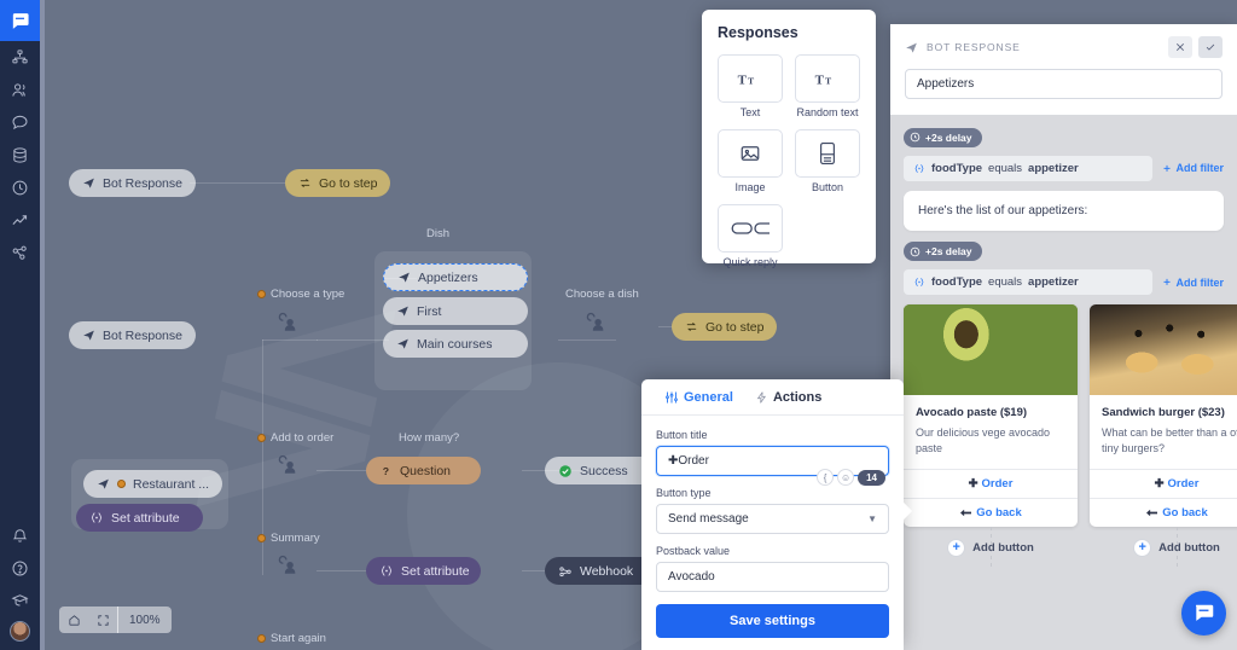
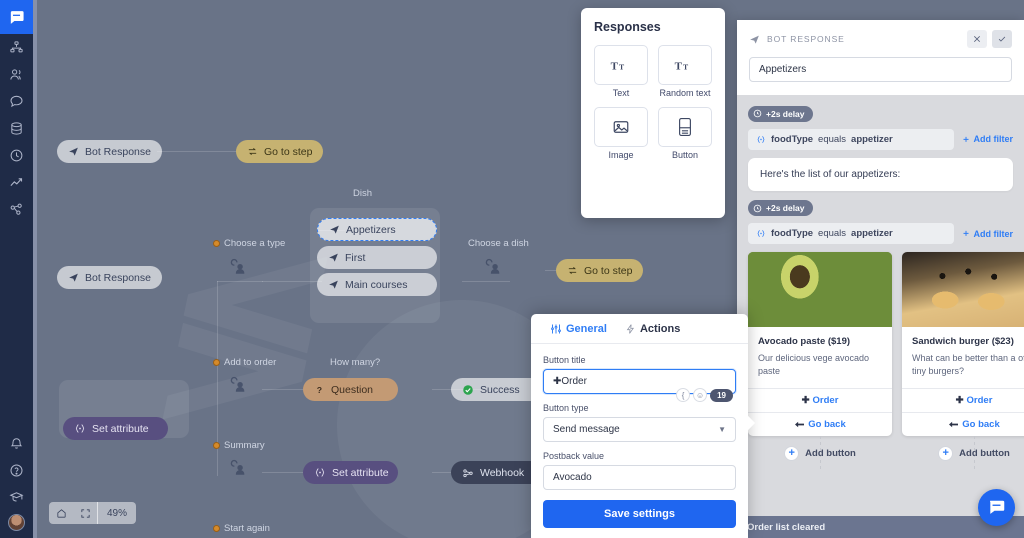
  Dish
  Choose a type
  Choose a dish
  Add to order
  How many?
  Summary
  Start again
  Bot Response
  Go to step
  Bot Response
  Appetizers
  First
  Main courses
  Go to step
- Restaurant ...
  Set attribute
  ?
  Question
  Success
  Set attribute
  Webhook
- 100%
+ 49%
  Responses
  T
  T
  Text
  T
  T
  Random text
  Image
  Button
- Quick reply
  BOT RESPONSE
  Appetizers
  +2s delay
  foodType
  equals
  appetizer
  ＋
  Add filter
  Here's the list of our appetizers:
  +2s delay
  foodType
  equals
  appetizer
  ＋
  Add filter
  Avocado paste ($19)
  Our delicious vege avocado paste
  ✚
  Order
  Go back
  Sandwich burger ($23)
  What can be better than a o tiny burgers?
  ✚
  Order
  Go back
  +
  Add button
  +
  Add button
+ Order list cleared
  General
  Actions
  Button title
  ✚Order
  {
  ☺
- 14
+ 19
  Button type
  Send message
  ▼
  Postback value
  Avocado
  Save settings
